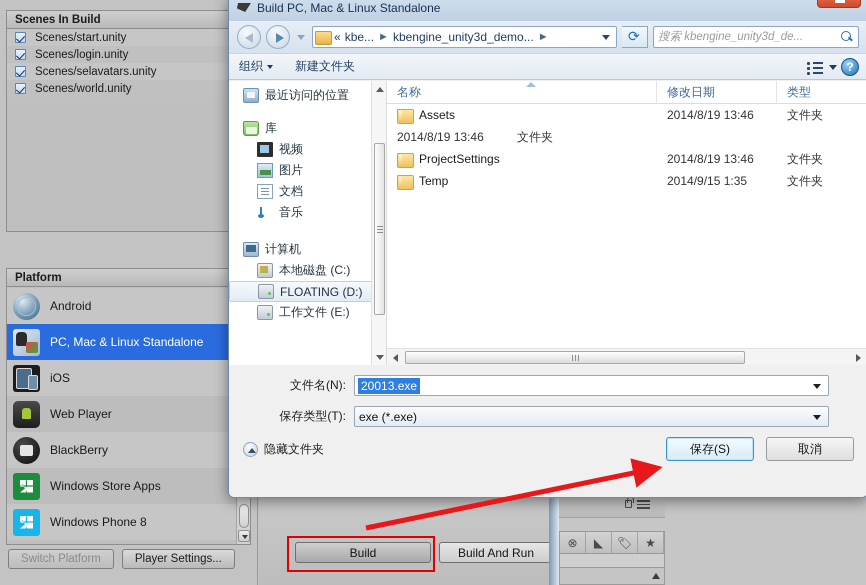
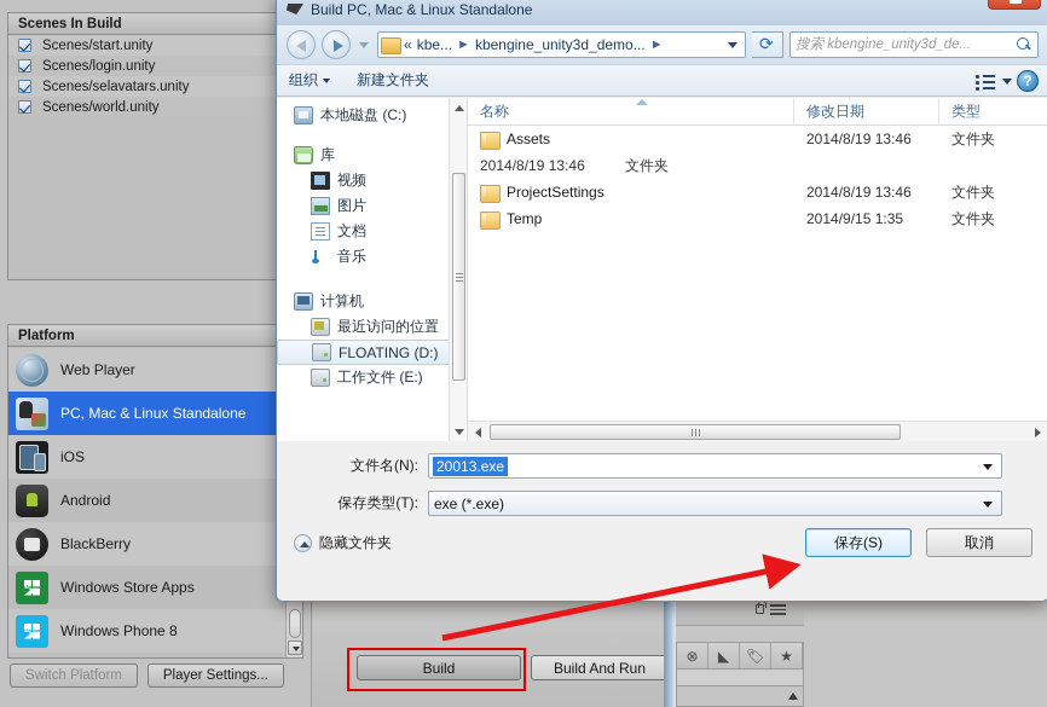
  Scenes In Build
  Scenes/start.unity
  Scenes/login.unity
  Scenes/selavatars.unity
  Scenes/world.unity
  Platform
- Android
+ Web Player
  PC, Mac & Linux Standalone
  iOS
- Web Player
+ Android
  BlackBerry
  Windows Store Apps
  Windows Phone 8
  Switch Platform
  Player Settings...
  Build
  Build And Run
  ⊗
  ◣
  🏷
  ★
  Build PC, Mac & Linux Standalone
  «
  kbe...
  ►
  kbengine_unity3d_demo...
  ►
  搜索 kbengine_unity3d_de...
  组织
  新建文件夹
  ?
- 最近访问的位置
+ 本地磁盘 (C:)
  库
  视频
  图片
  文档
  音乐
  计算机
- 本地磁盘 (C:)
+ 最近访问的位置
  FLOATING (D:)
  工作文件 (E:)
  名称
  修改日期
  类型
  Assets
  2014/8/19 13:46
  文件夹
  2014/8/19 13:46
  文件夹
  ProjectSettings
  2014/8/19 13:46
  文件夹
  Temp
  2014/9/15 1:35
  文件夹
  文件名(N):
  20013.exe
  保存类型(T):
  exe (*.exe)
  隐藏文件夹
  保存(S)
  取消
